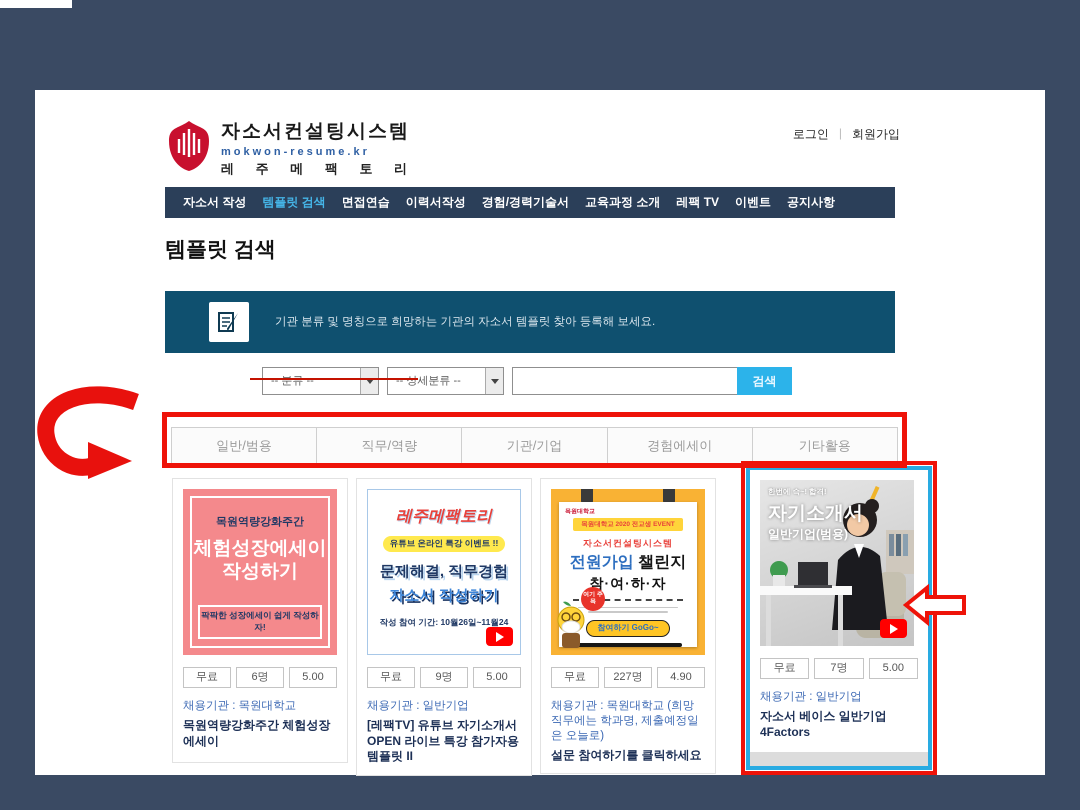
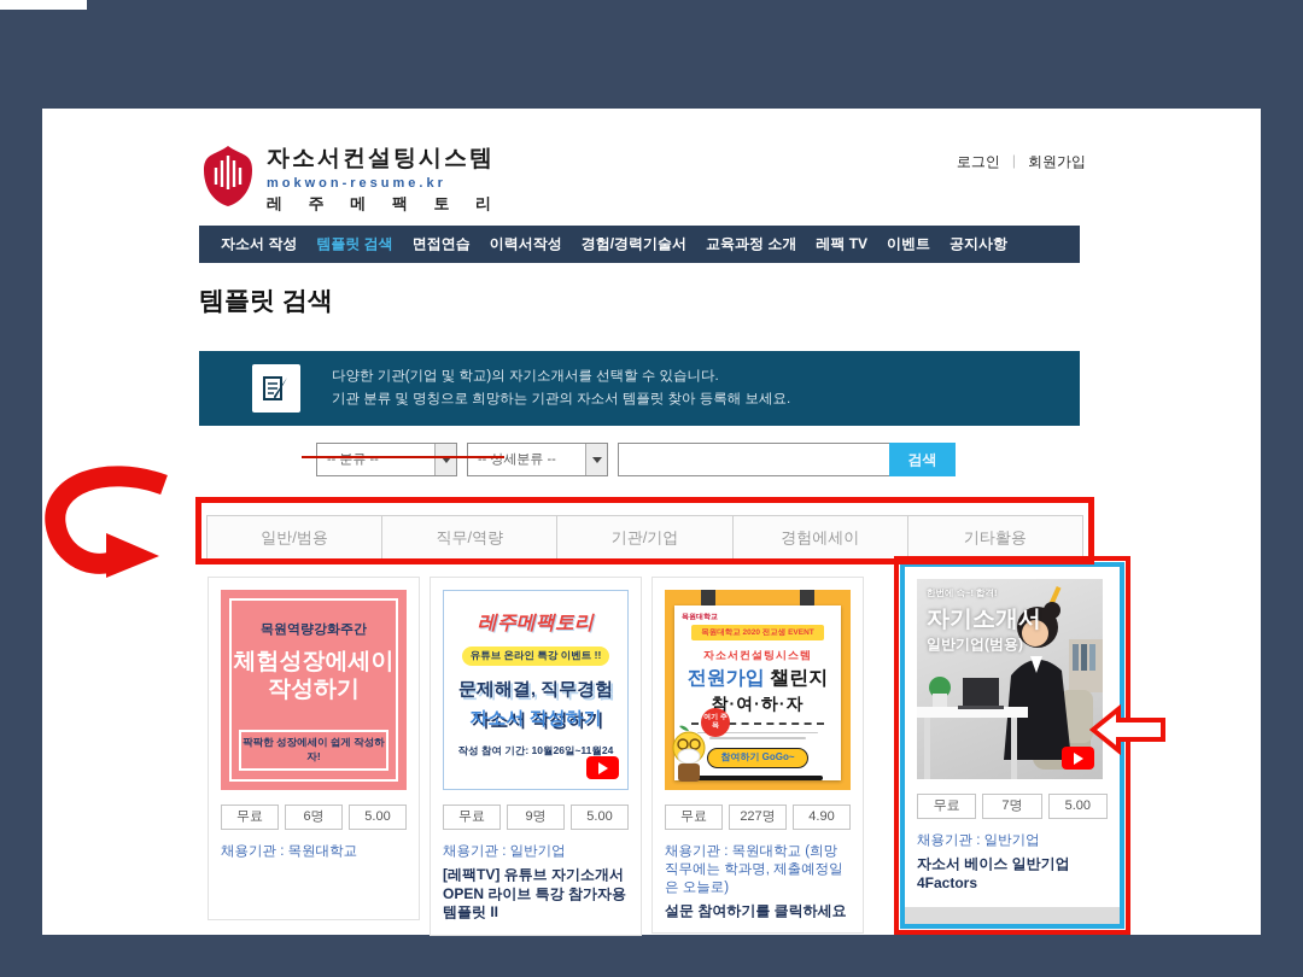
  자소서컨설팅시스템
  mokwon-resume.kr
  레 주 메 팩 토 리
  로그인
  |
  회원가입
  자소서 작성
  템플릿 검색
  면접연습
  이력서작성
  경험/경력기술서
  교육과정 소개
  레팩 TV
  이벤트
  공지사항
  템플릿 검색
+ 다양한 기관(기업 및 학교)의 자기소개서를 선택할 수 있습니다.
  기관 분류 및 명칭으로 희망하는 기관의 자소서 템플릿 찾아 등록해 보세요.
  -- 분류 --
  -- 상세분류 --
  검색
  일반/범용
  직무/역량
  기관/기업
  경험에세이
  기타활용
  목원역량강화주간
  체험성장에세이
  작성하기
  팍팍한 성장에세이 쉽게 작성하자!
  무료
  6명
  5.00
  채용기관 : 목원대학교
- 목원역량강화주간 체험성장에세이
  레주메팩토리
  유튜브 온라인 특강 이벤트 !!
  문제해결, 직무경험
  자소서 작성하기
  작성 참여 기간: 10월26일~11월24
  무료
  9명
  5.00
  채용기관 : 일반기업
  [레팩TV] 유튜브 자기소개서 OPEN 라이브 특강 참가자용 템플릿 II
  자소서컨설팅시스템
  전원가입 챌린지
  참·여·하·자
  참여하기 GoGo~
  무료
  227명
  4.90
  채용기관 : 목원대학교 (희망직무에는 학과명, 제출예정일은 오늘로)
  설문 참여하기를 클릭하세요
  한번에 슥~! 합격!
  자기소개서
  일반기업(범용)
  무료
  7명
  5.00
  채용기관 : 일반기업
  자소서 베이스 일반기업 4Factors
